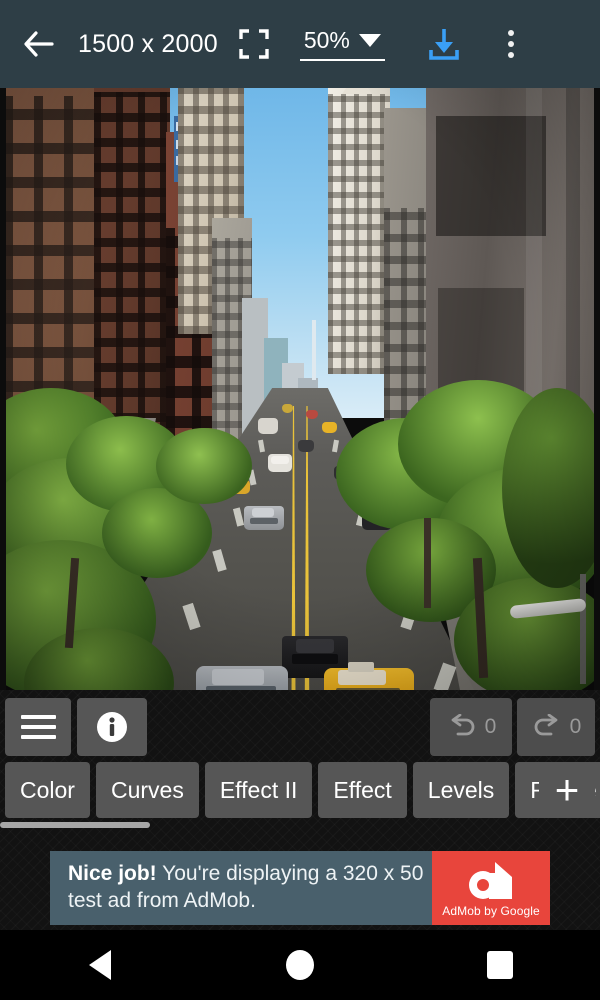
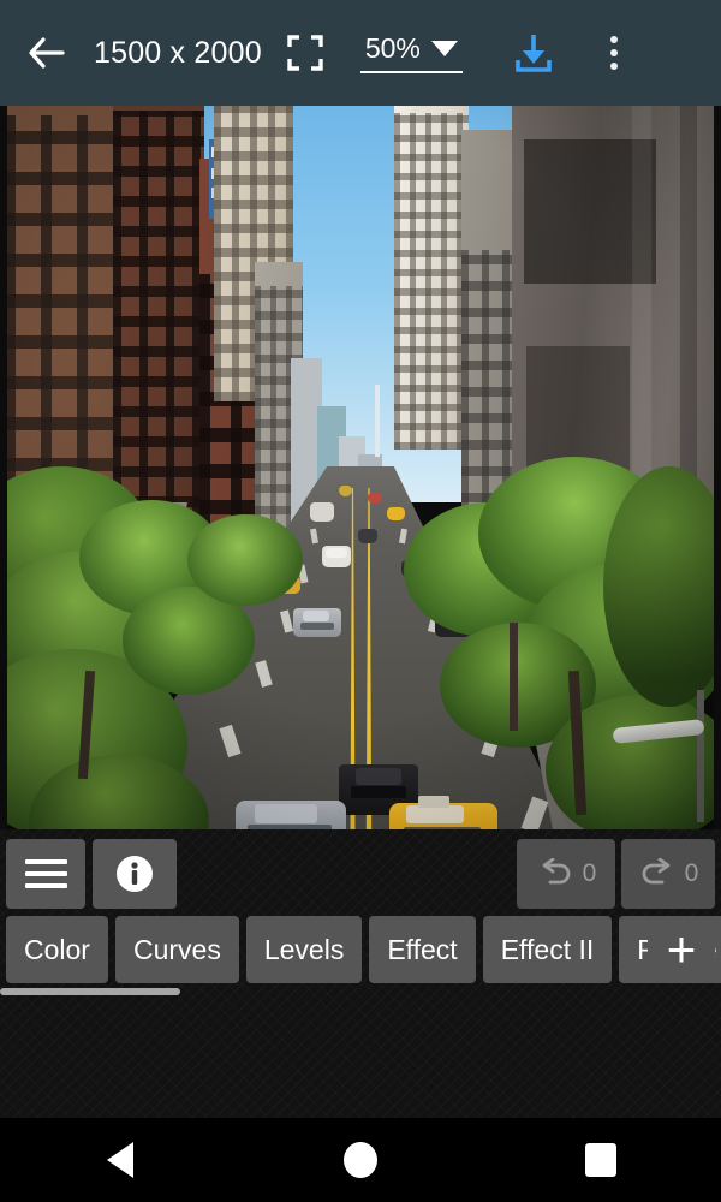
  1500 x 2000
  50%
  0
  0
  Color
  Curves
- Effect II
+ Levels
  Effect
- Levels
+ Effect II
  +
- Nice job! You're displaying a 320 x 50 test ad from AdMob.
- AdMob by Google
